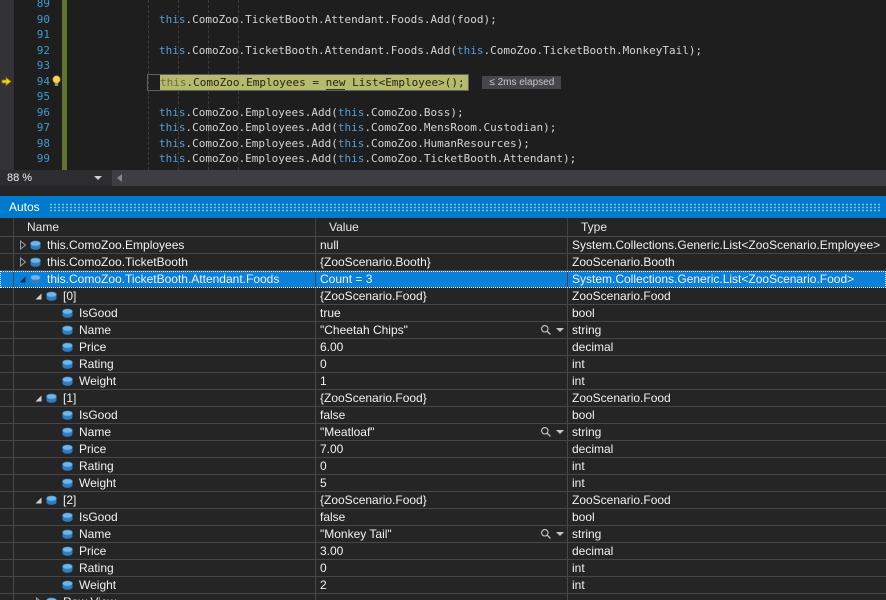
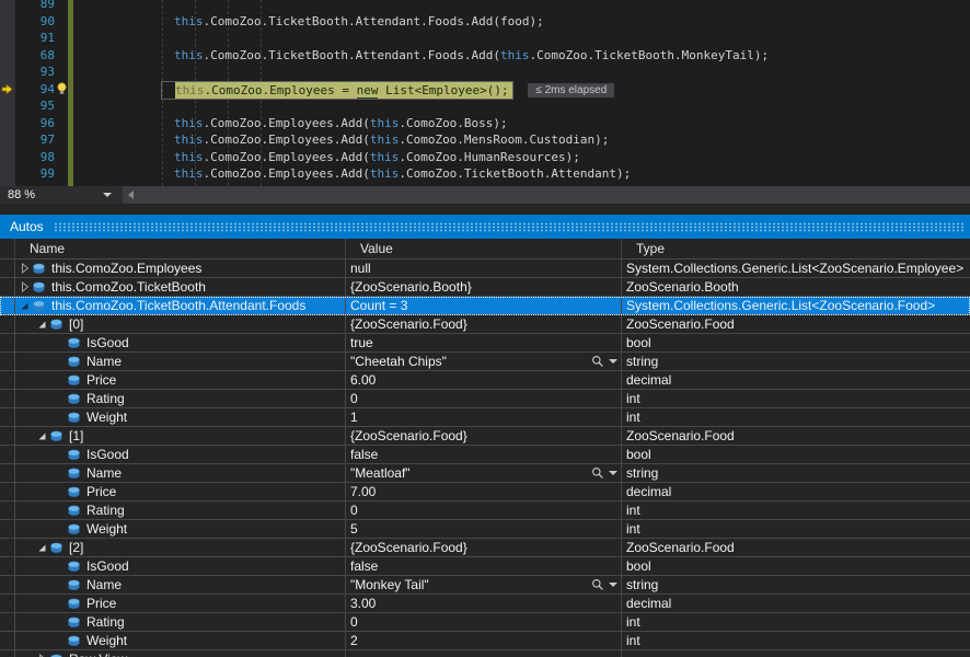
  89
  90
  this.ComoZoo.TicketBooth.Attendant.Foods.Add(food);
  91
- 92
+ 68
  this.ComoZoo.TicketBooth.Attendant.Foods.Add(this.ComoZoo.TicketBooth.MonkeyTail);
  93
  94
  this.ComoZoo.Employees = new List<Employee>(); ≤ 2ms elapsed
  95
  96
  this.ComoZoo.Employees.Add(this.ComoZoo.Boss);
  97
  this.ComoZoo.Employees.Add(this.ComoZoo.MensRoom.Custodian);
  98
  this.ComoZoo.Employees.Add(this.ComoZoo.HumanResources);
  99
  this.ComoZoo.Employees.Add(this.ComoZoo.TicketBooth.Attendant);
  88 %
  Autos
  Name
  Value
  Type
  this.ComoZoo.Employees
  null
  System.Collections.Generic.List<ZooScenario.Employee>
  this.ComoZoo.TicketBooth
  {ZooScenario.Booth}
  ZooScenario.Booth
  this.ComoZoo.TicketBooth.Attendant.Foods
  Count = 3
  System.Collections.Generic.List<ZooScenario.Food>
  [0]
  {ZooScenario.Food}
  ZooScenario.Food
  IsGood
  true
  bool
  Name
  "Cheetah Chips"
  string
  Price
  6.00
  decimal
  Rating
  0
  int
  Weight
  1
  int
  [1]
  {ZooScenario.Food}
  ZooScenario.Food
  IsGood
  false
  bool
  Name
  "Meatloaf"
  string
  Price
  7.00
  decimal
  Rating
  0
  int
  Weight
  5
  int
  [2]
  {ZooScenario.Food}
  ZooScenario.Food
  IsGood
  false
  bool
  Name
  "Monkey Tail"
  string
  Price
  3.00
  decimal
  Rating
  0
  int
  Weight
  2
  int
